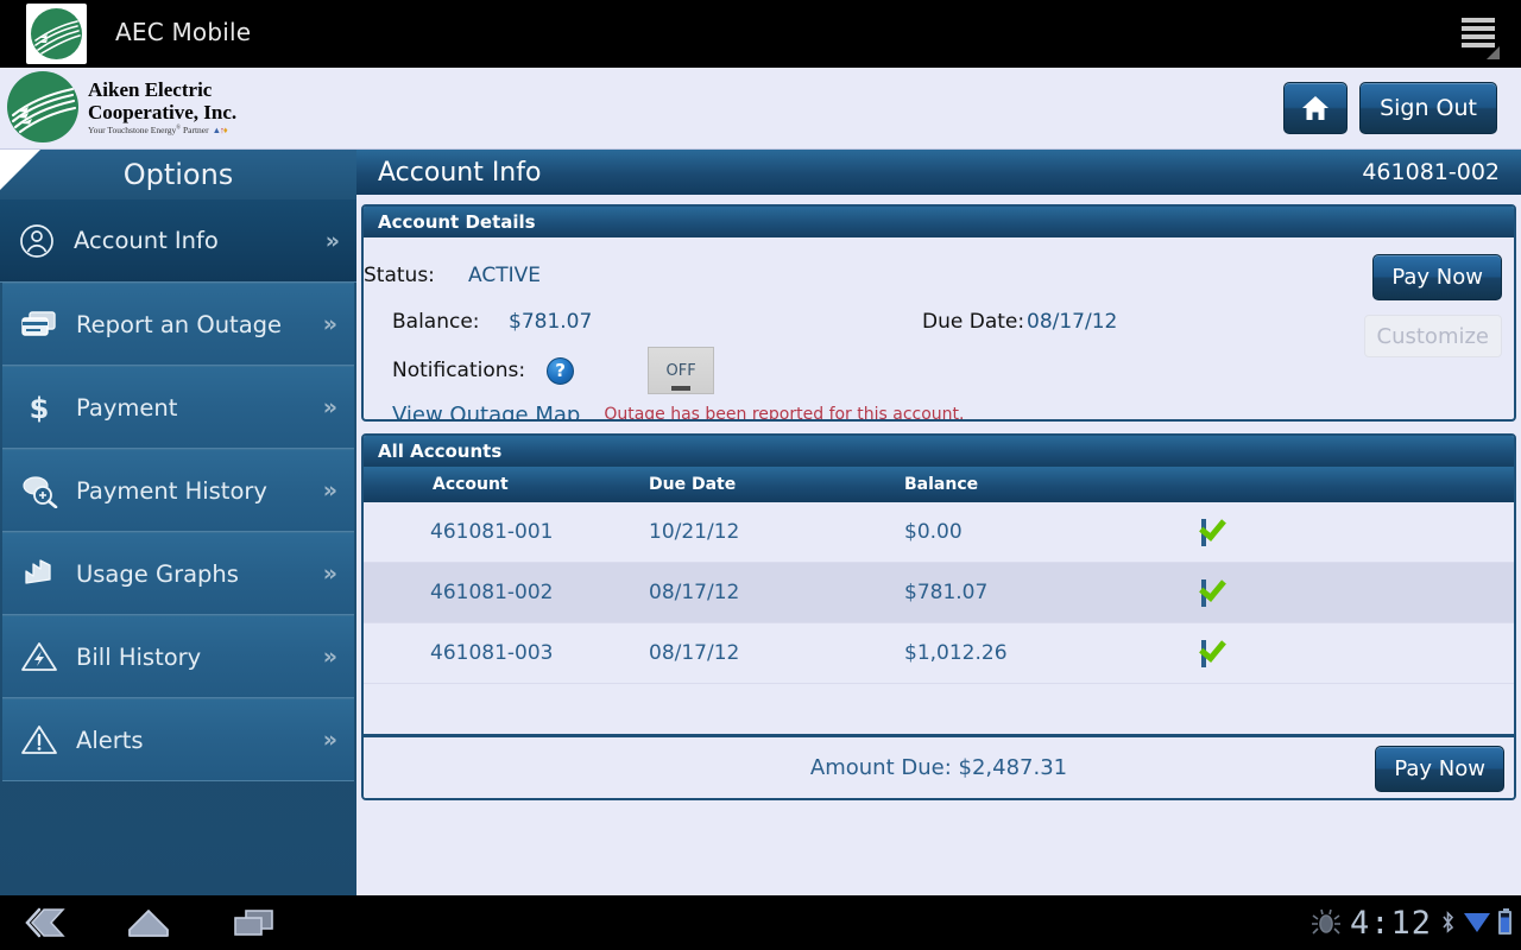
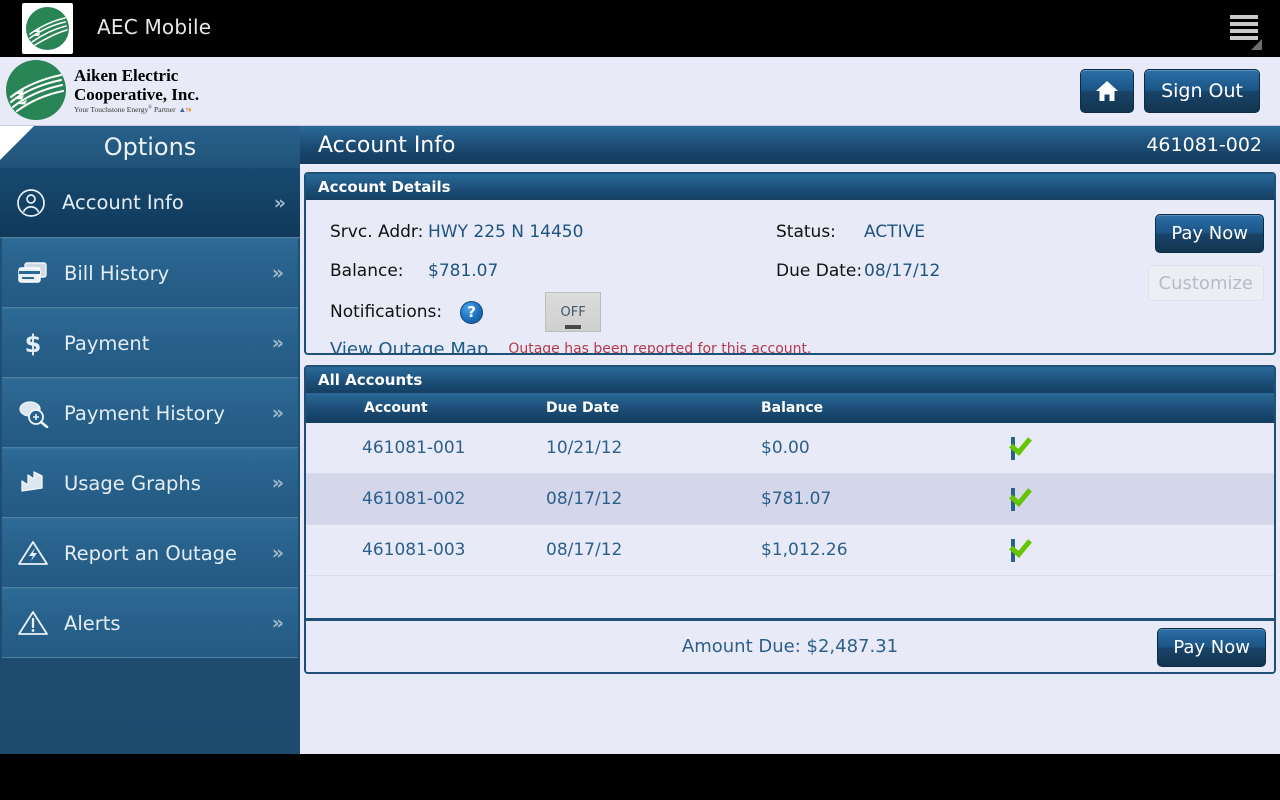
  AEC Mobile
  Aiken Electric
  Cooperative, Inc.
  Your Touchstone Energy Partner ▲↑♦
  Sign Out
  Options
  Account Info
  »
- Report an Outage
+ Bill History
  »
  $
  Payment
  »
  Payment History
  »
  Usage Graphs
  »
- Bill History
+ Report an Outage
  »
  Alerts
  »
  Account Info
  461081-002
  Account Details
+ Srvc. Addr:
+ HWY 225 N 14450
  Status:
  ACTIVE
  Balance:
  $781.07
  Due Date:
  08/17/12
  Notifications:
  ?
  OFF
  View Outage Map
  Outage has been reported for this account.
  Pay Now
  Customize
  All Accounts
  Account
  Due Date
  Balance
  461081-001
  10/21/12
  $0.00
  461081-002
  08/17/12
  $781.07
  461081-003
  08/17/12
  $1,012.26
  Amount Due: $2,487.31
  Pay Now
- 4:12
